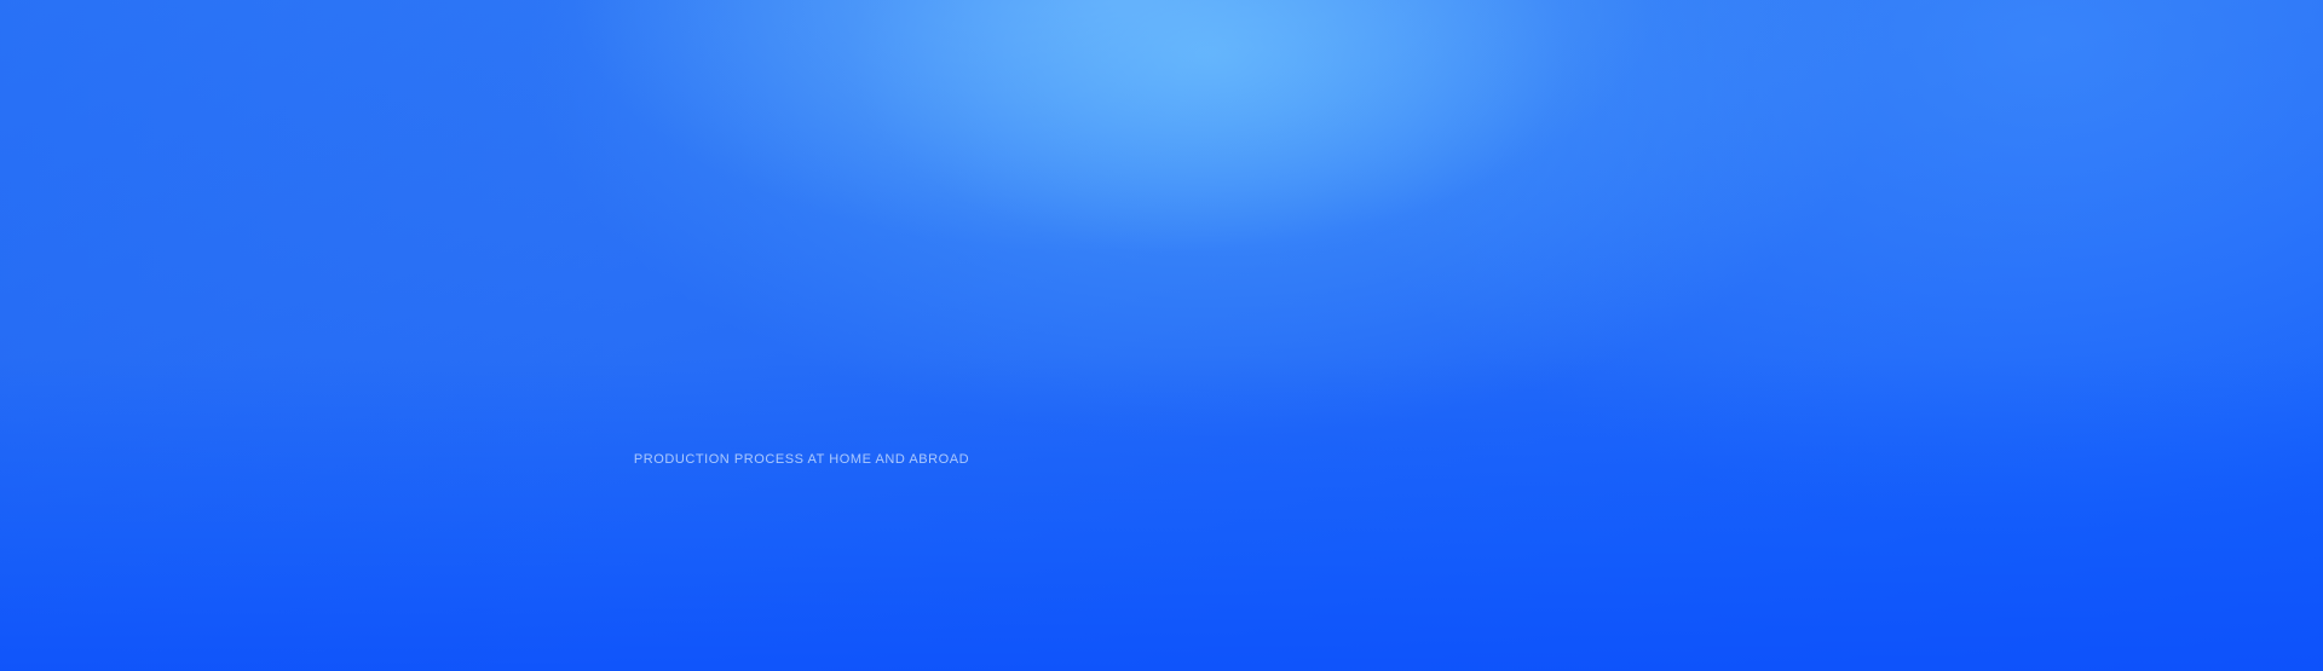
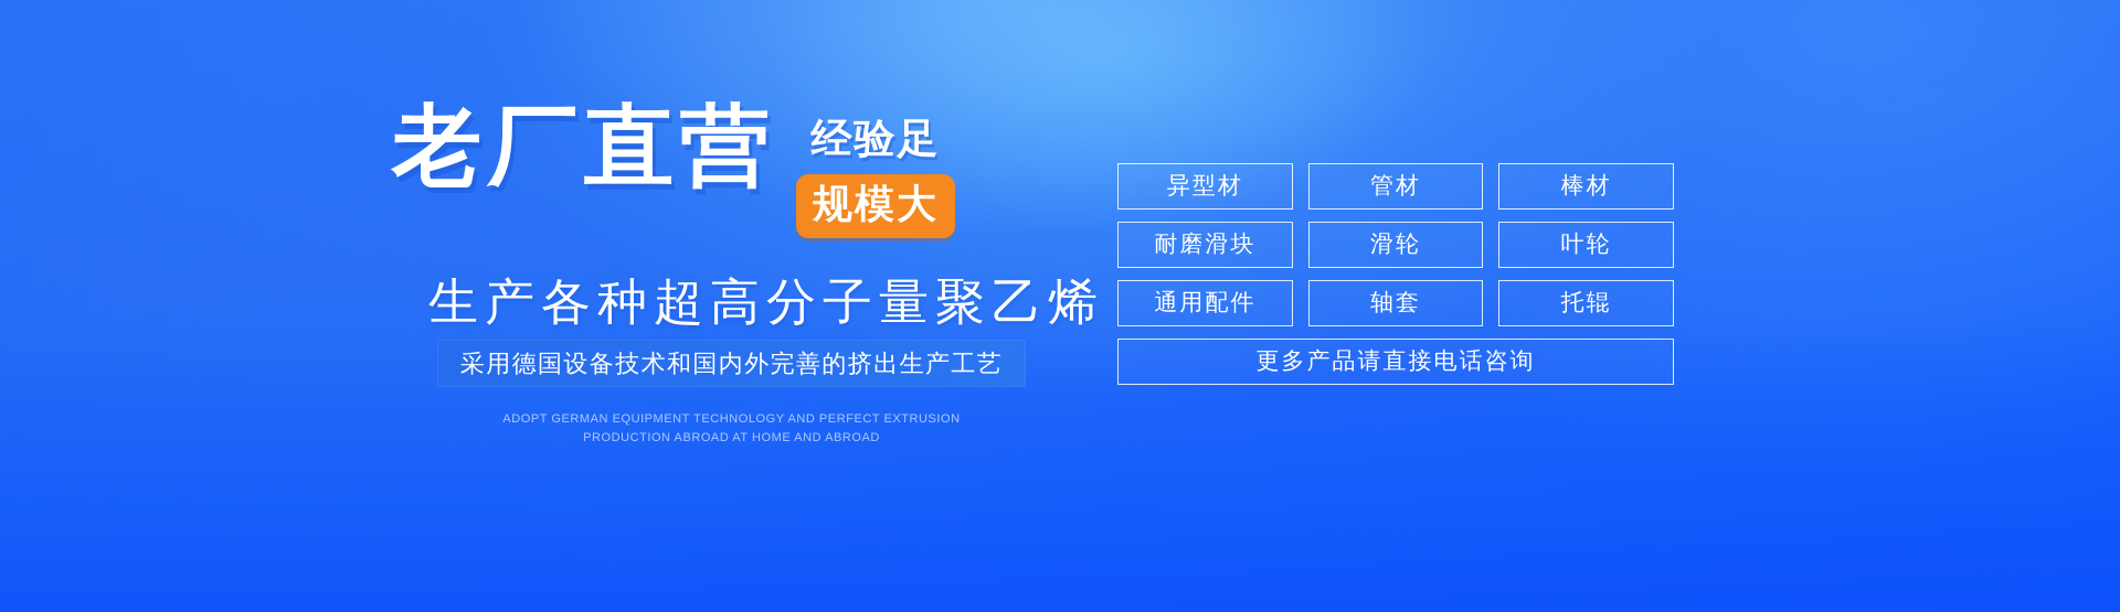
+ 老厂直营
+ 经验足
+ 规模大
+ 生产各种超高分子量聚乙烯
+ 采用德国设备技术和国内外完善的挤出生产工艺
+ ADOPT GERMAN EQUIPMENT TECHNOLOGY AND PERFECT EXTRUSION
- PRODUCTION PROCESS AT HOME AND ABROAD
+ PRODUCTION ABROAD AT HOME AND ABROAD
+ 异型材
+ 管材
+ 棒材
+ 耐磨滑块
+ 滑轮
+ 叶轮
+ 通用配件
+ 轴套
+ 托辊
+ 更多产品请直接电话咨询
